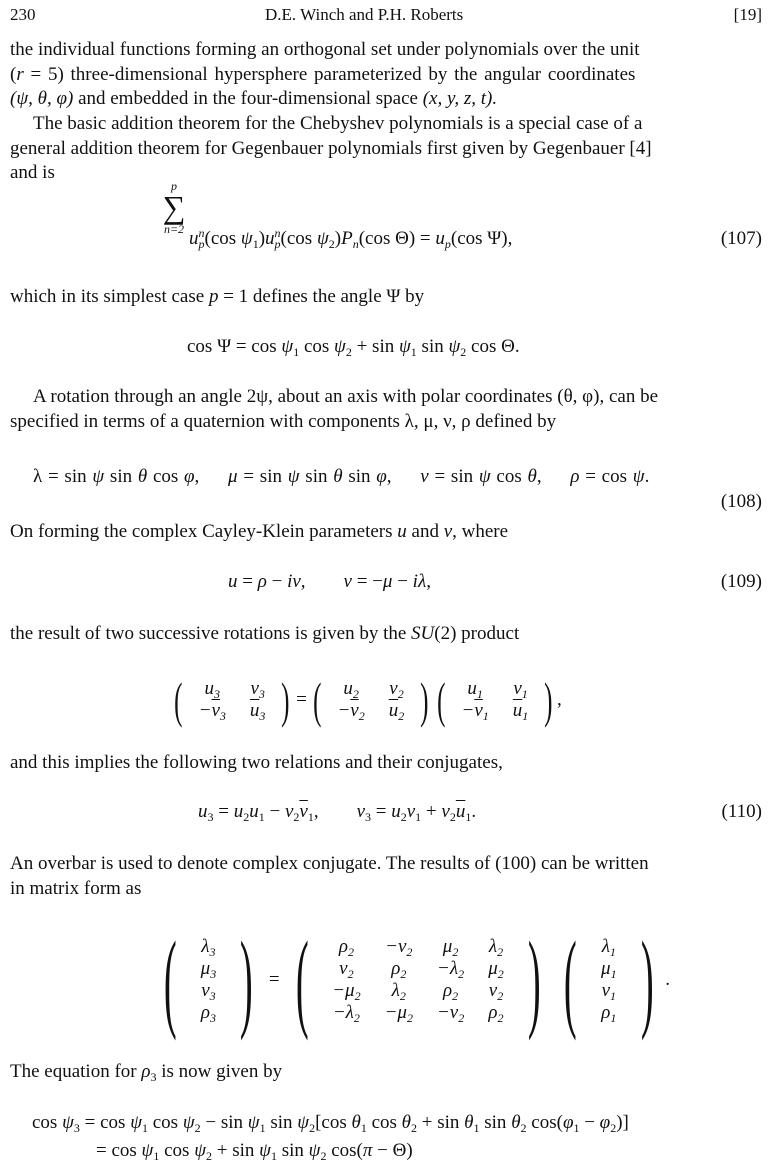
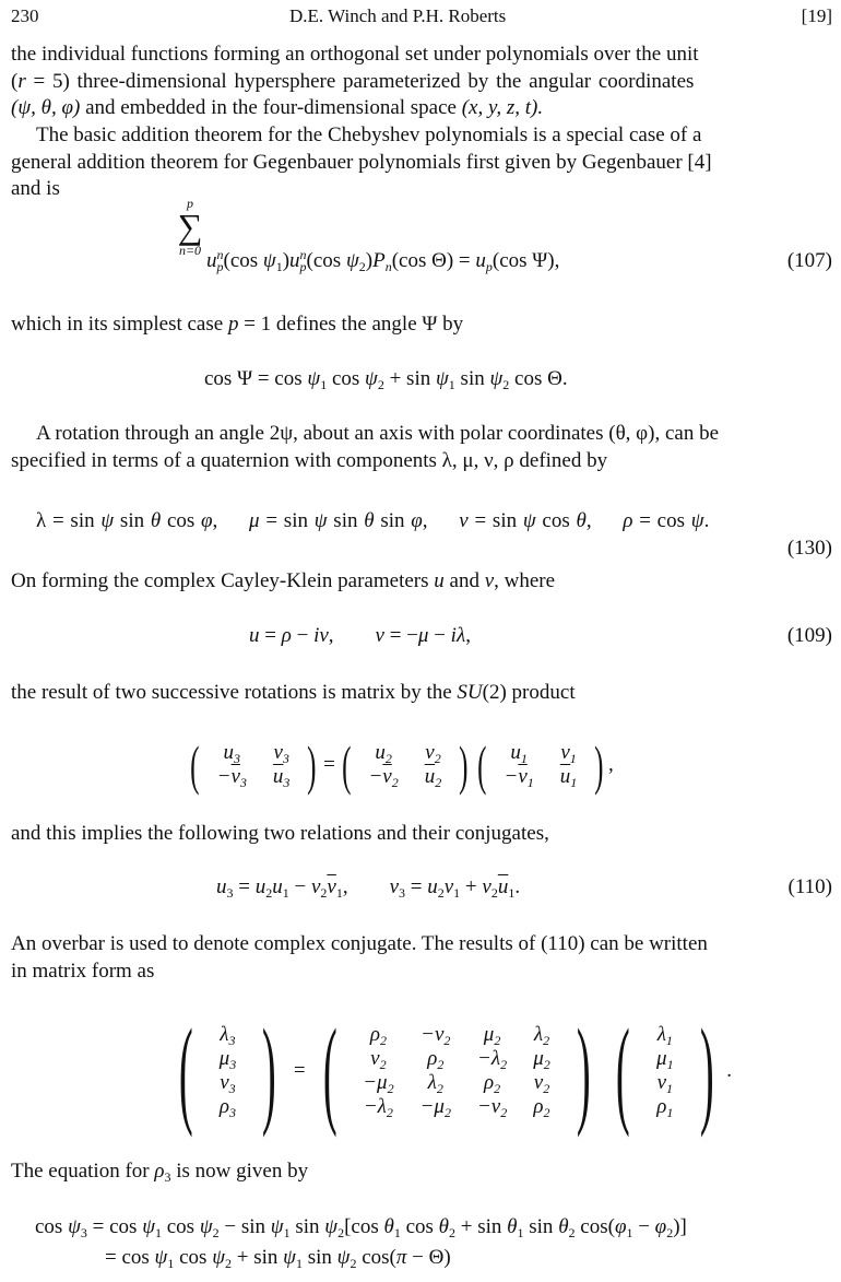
  230
  D.E. Winch and P.H. Roberts
  [19]
  the individual functions forming an orthogonal set under polynomials over the unit
  (r = 5) three-dimensional hypersphere parameterized by the angular coordinates
  (ψ, θ, φ) and embedded in the four-dimensional space (x, y, z, t).
  The basic addition theorem for the Chebyshev polynomials is a special case of a
  general addition theorem for Gegenbauer polynomials first given by Gegenbauer [4]
  and is
  p
  ∑
- n=2
+ n=0
  unp(cos ψ1)unp(cos ψ2)Pn(cos Θ) = up(cos Ψ),
  (107)
  which in its simplest case p = 1 defines the angle Ψ by
  cos Ψ = cos ψ1 cos ψ2 + sin ψ1 sin ψ2 cos Θ.
  A rotation through an angle 2ψ, about an axis with polar coordinates (θ, φ), can be
  specified in terms of a quaternion with components λ, μ, ν, ρ defined by
  λ = sin ψ sin θ cos φ, μ = sin ψ sin θ sin φ, ν = sin ψ cos θ, ρ = cos ψ.
- (108)
+ (130)
  On forming the complex Cayley-Klein parameters u and v, where
  u = ρ − iν, v = −μ − iλ,
  (109)
- the result of two successive rotations is given by the SU(2) product
+ the result of two successive rotations is matrix by the SU(2) product
  (
  u3	v3
  −v3	u3
  )
  =
  (
  u2	v2
  −v2	u2
  )
  (
  u1	v1
  −v1	u1
  )
  ,
  and this implies the following two relations and their conjugates,
  u3 = u2u1 − v2v1, v3 = u2v1 + v2u1.
  (110)
- An overbar is used to denote complex conjugate. The results of (100) can be written
+ An overbar is used to denote complex conjugate. The results of (110) can be written
  in matrix form as
  (
  λ3
  μ3
  ν3
  ρ3
  )
  =
  (
  ρ2	−ν2	μ2	λ2
  ν2	ρ2	−λ2	μ2
  −μ2	λ2	ρ2	ν2
  −λ2	−μ2	−ν2	ρ2
  )
  (
  λ1
  μ1
  ν1
  ρ1
  )
  .
  The equation for ρ3 is now given by
  cos ψ3 = cos ψ1 cos ψ2 − sin ψ1 sin ψ2[cos θ1 cos θ2 + sin θ1 sin θ2 cos(φ1 − φ2)]
  = cos ψ1 cos ψ2 + sin ψ1 sin ψ2 cos(π − Θ)
